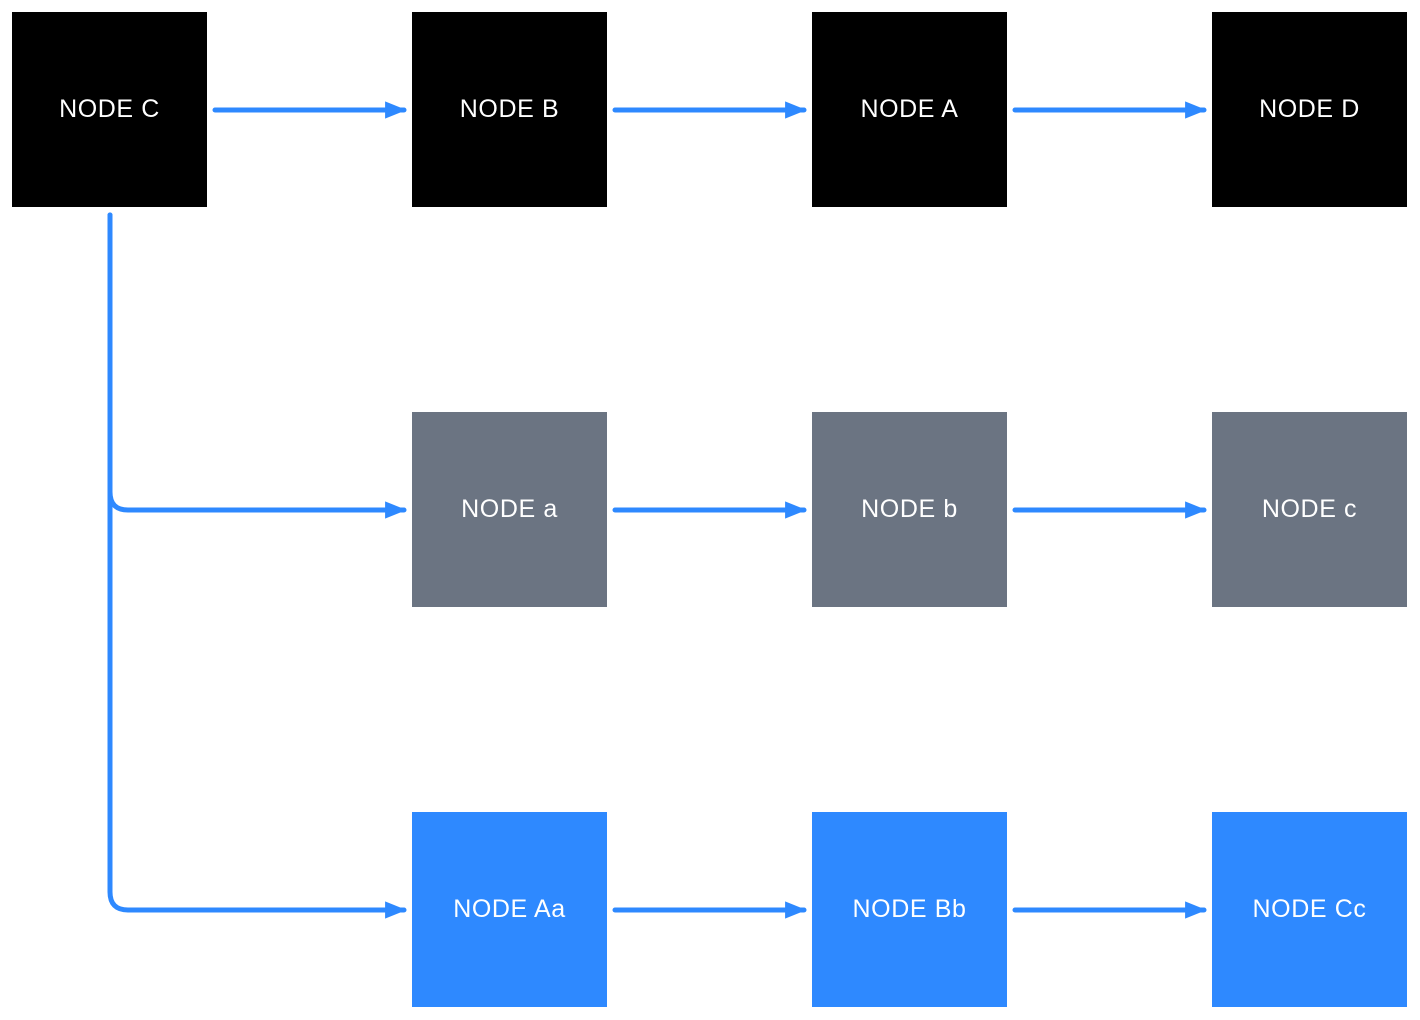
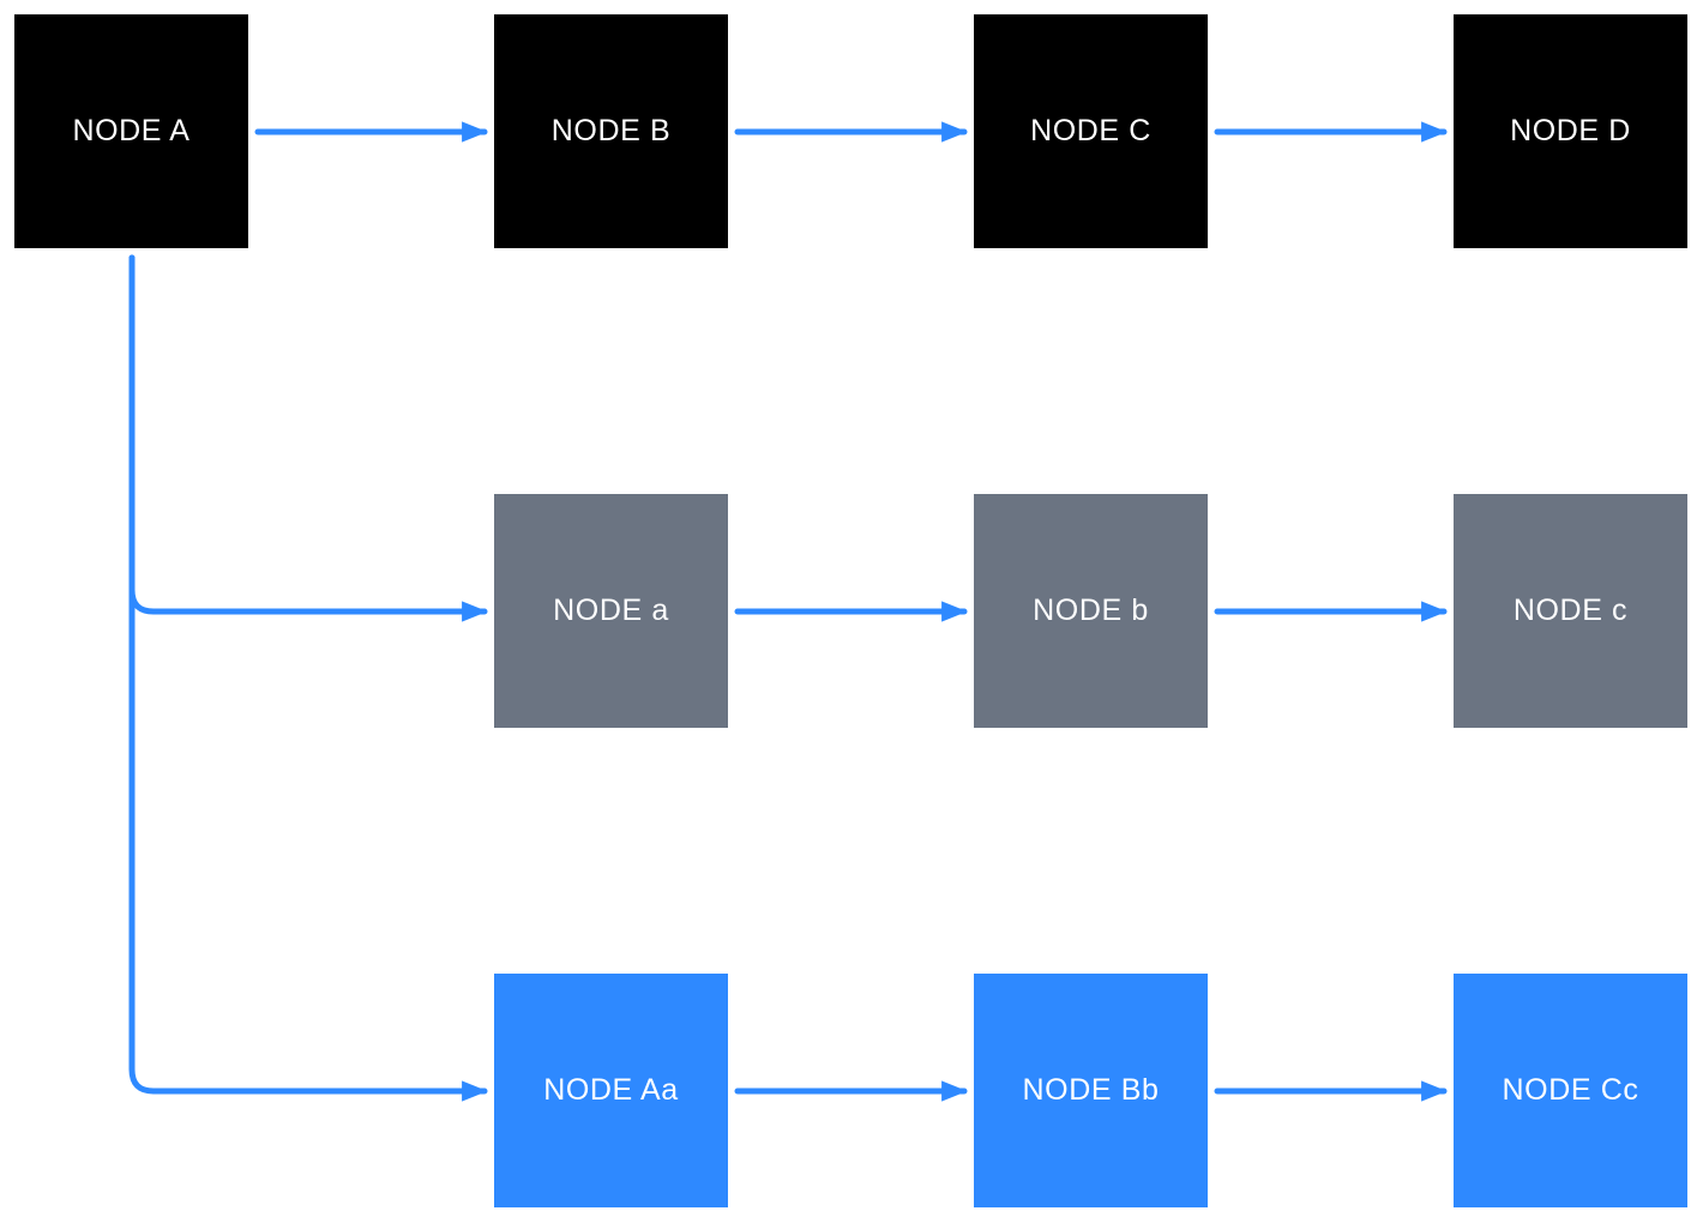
- NODE C
+ NODE A
  NODE B
- NODE A
+ NODE C
  NODE D
  NODE a
  NODE b
  NODE c
  NODE Aa
  NODE Bb
  NODE Cc
